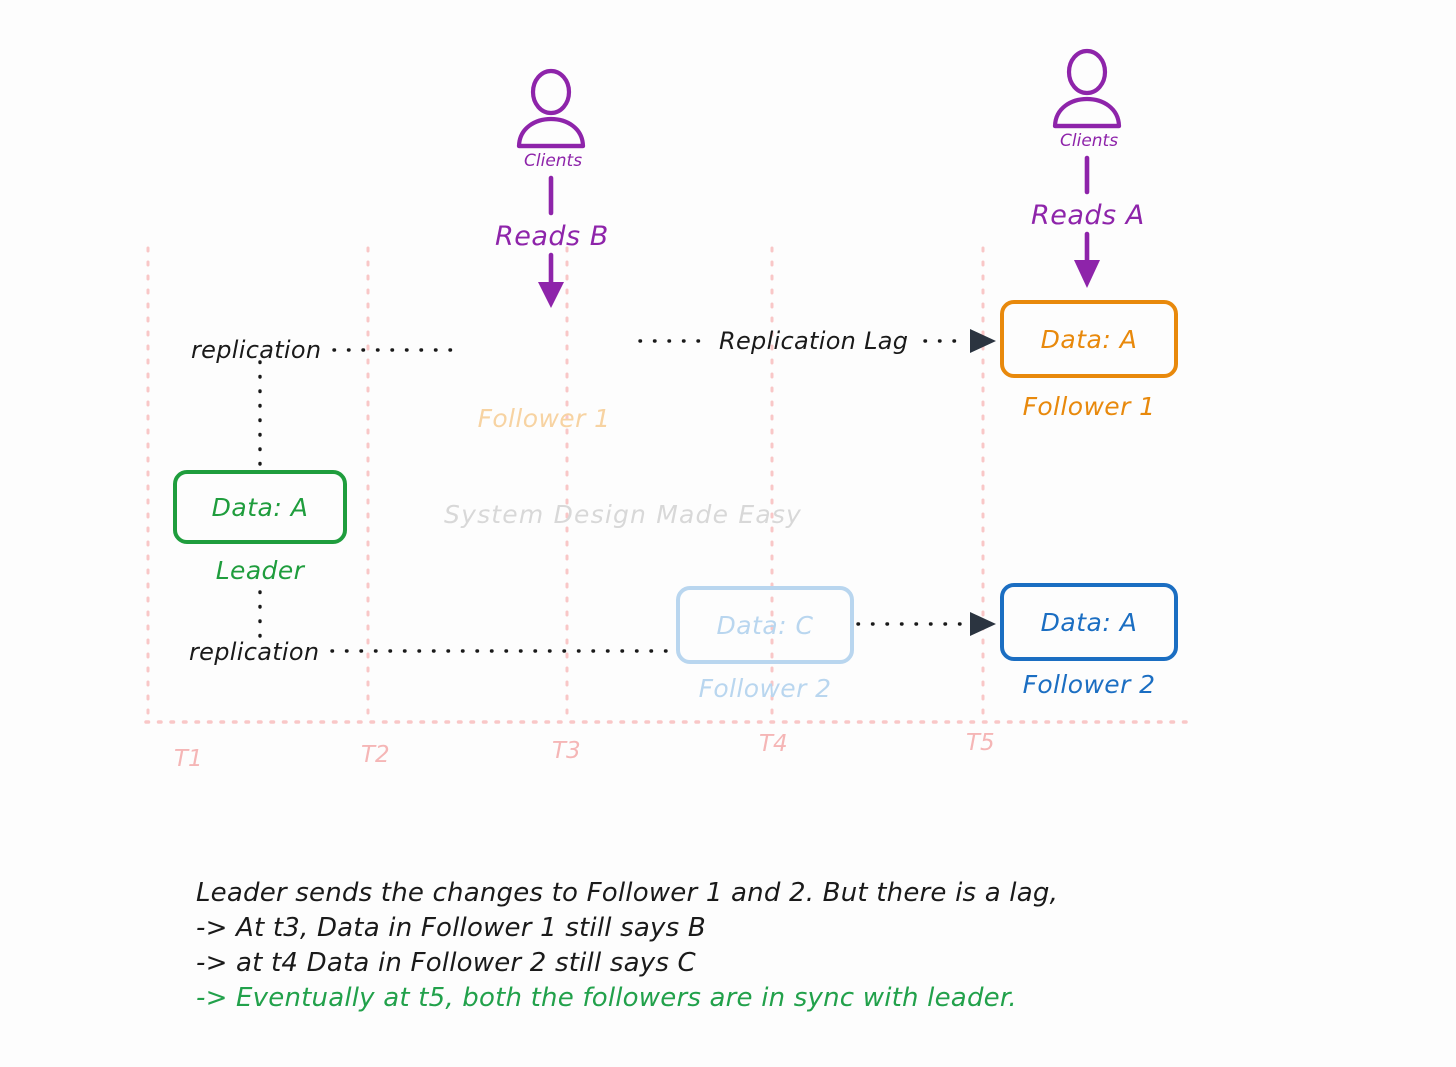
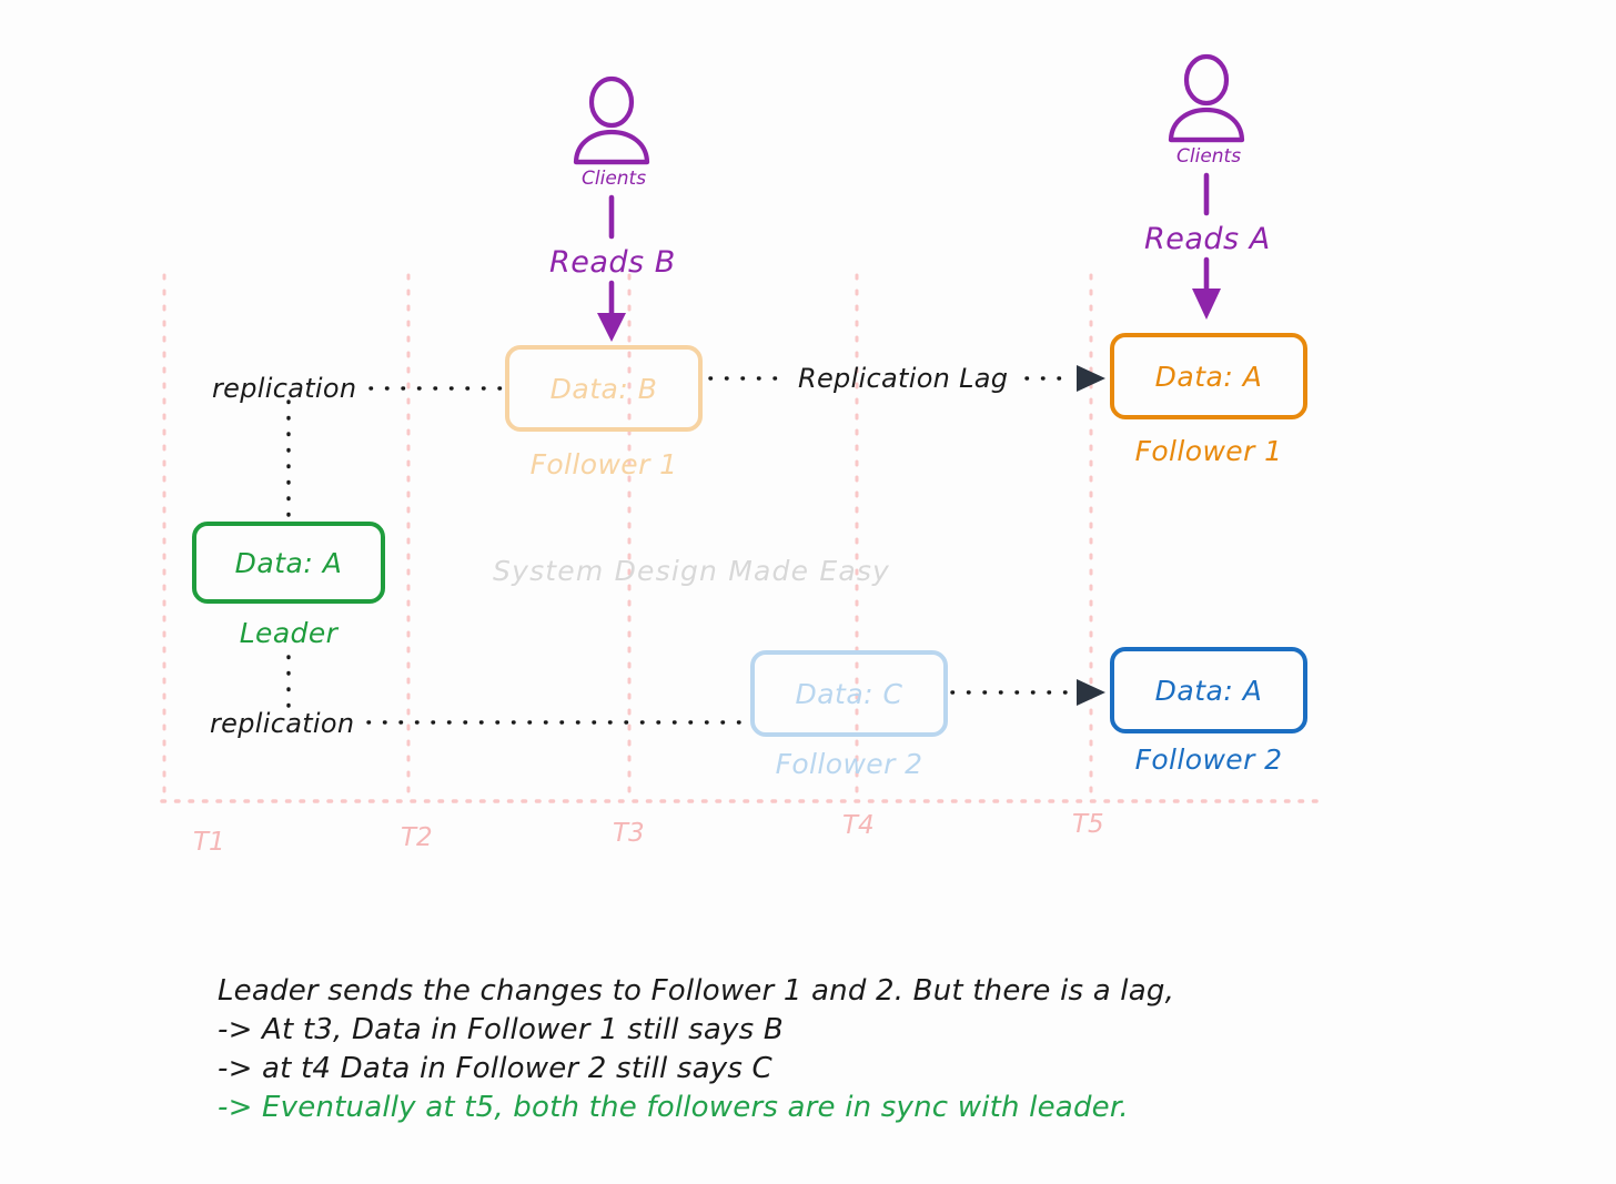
  Clients
  Reads B
  Clients
  Reads A
  replication
  replication
  Replication Lag
  Data: A
  Leader
+ Data: B
  Follower 1
  Data: A
  Follower 1
  Data: C
  Follower 2
  Data: A
  Follower 2
  System Design Made Easy
  T1
  T2
  T3
  T4
  T5
  Leader sends the changes to Follower 1 and 2. But there is a lag,
  -> At t3, Data in Follower 1 still says B
  -> at t4 Data in Follower 2 still says C
  -> Eventually at t5, both the followers are in sync with leader.
